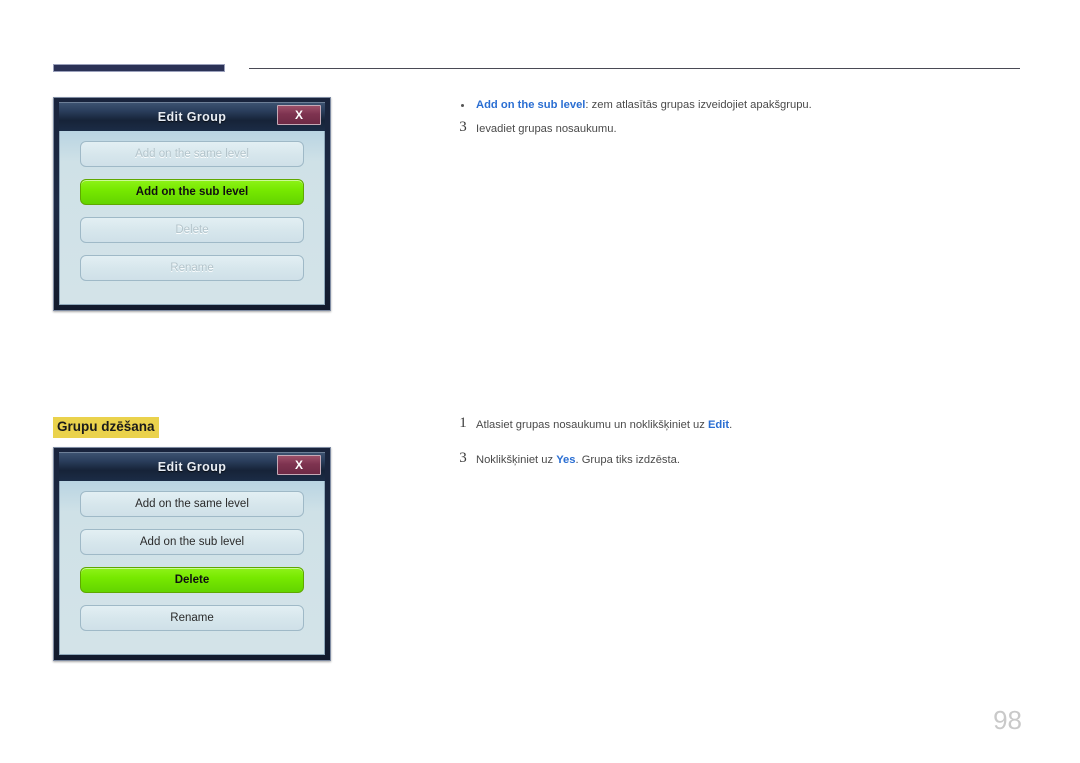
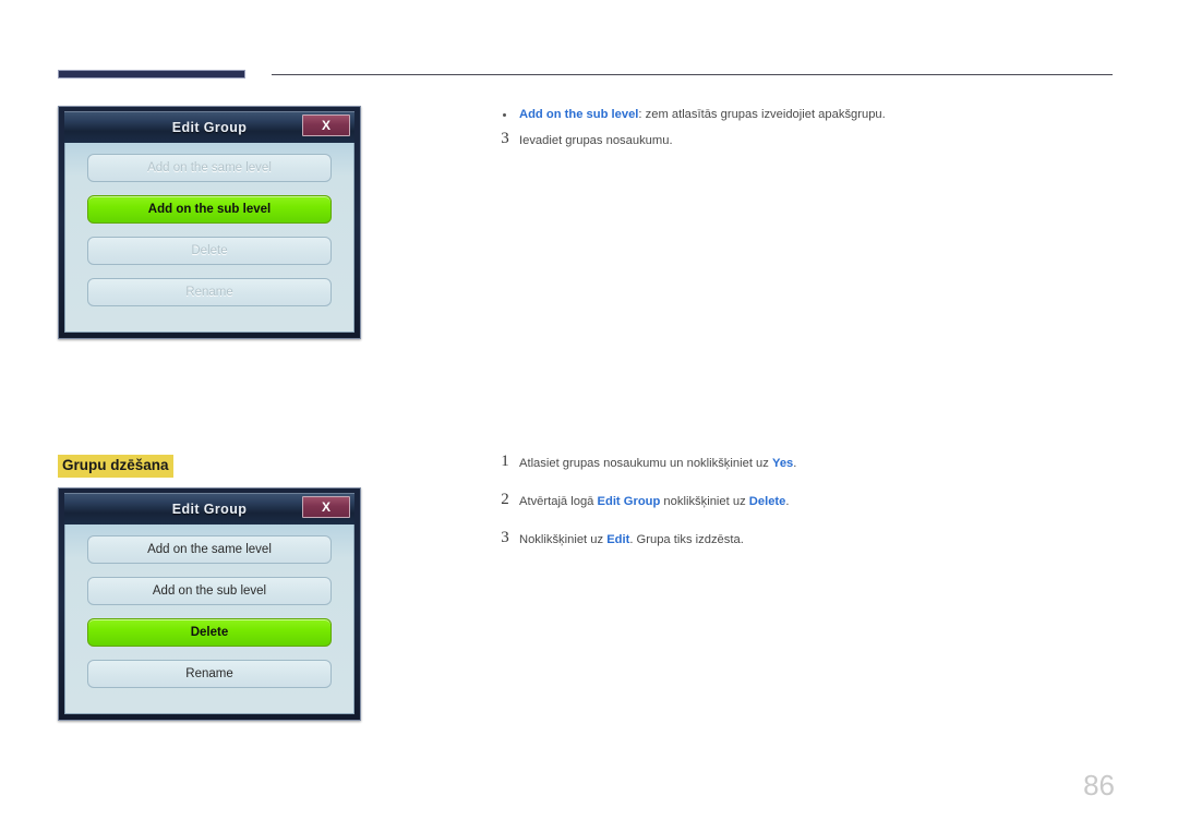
  Edit Group
  X
  Add on the same level
  Add on the sub level
  Delete
  Rename
  Add on the sub level: zem atlasītās grupas izveidojiet apakšgrupu.
  3
  Ievadiet grupas nosaukumu.
  Grupu dzēšana
  Edit Group
  X
  Add on the same level
  Add on the sub level
  Delete
  Rename
  1
- Atlasiet grupas nosaukumu un noklikšķiniet uz Edit.
+ Atlasiet grupas nosaukumu un noklikšķiniet uz Yes.
+ 2
+ Atvērtajā logā Edit Group noklikšķiniet uz Delete.
  3
- Noklikšķiniet uz Yes. Grupa tiks izdzēsta.
+ Noklikšķiniet uz Edit. Grupa tiks izdzēsta.
- 98
+ 86
